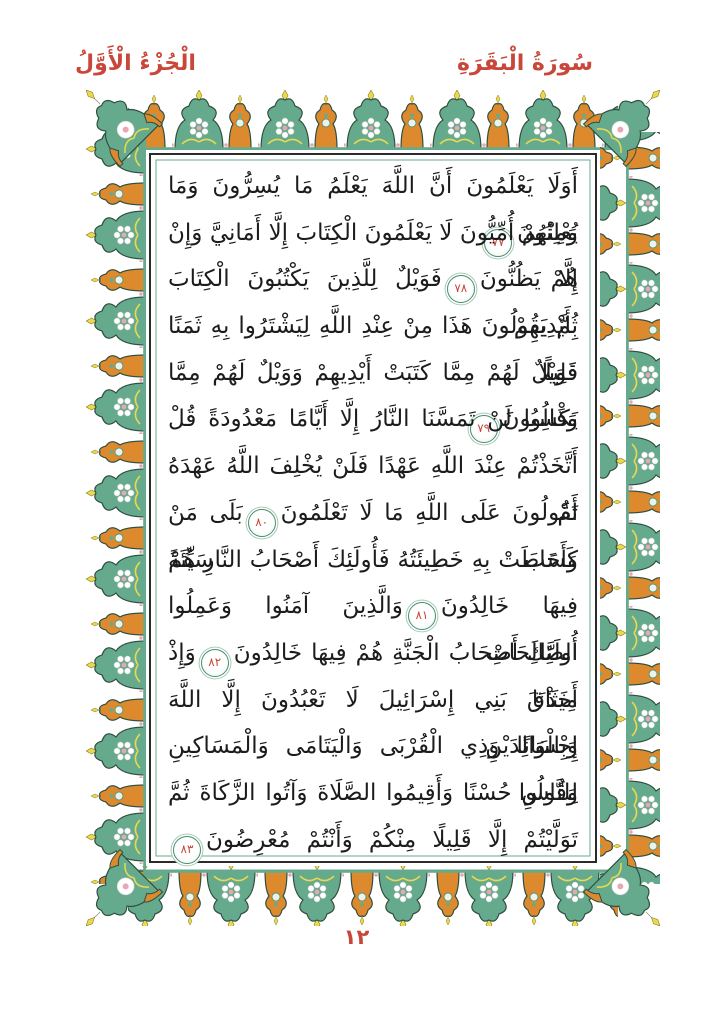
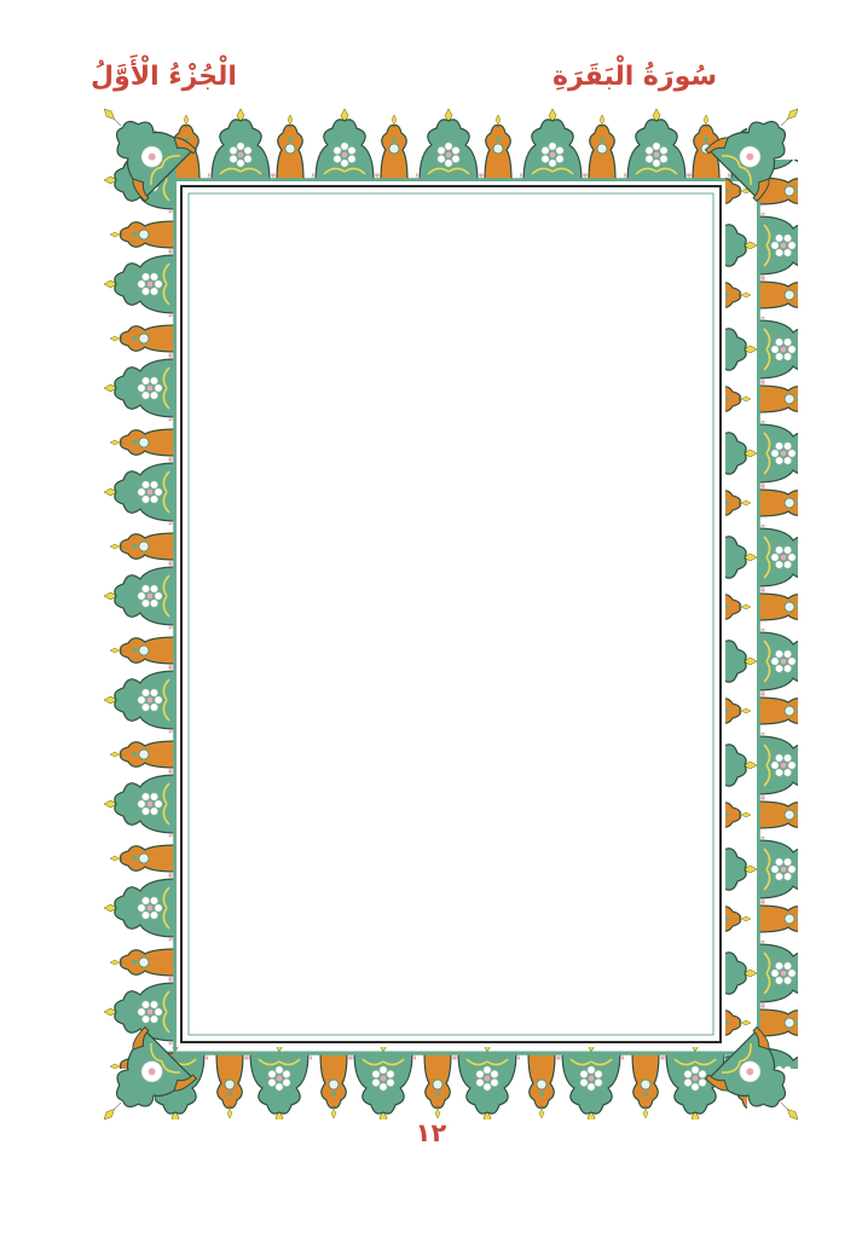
  الْجُزْءُ الْأَوَّلُ
  سُورَةُ الْبَقَرَةِ
- أَوَلَا يَعْلَمُونَ أَنَّ اللَّهَ يَعْلَمُ مَا يُسِرُّونَ وَمَا يُعْلِنُونَ٧٧
- وَمِنْهُمْ أُمِّيُّونَ لَا يَعْلَمُونَ الْكِتَابَ إِلَّا أَمَانِيَّ وَإِنْ هُمْ
- إِلَّا يَظُنُّونَ٧٨فَوَيْلٌ لِلَّذِينَ يَكْتُبُونَ الْكِتَابَ بِأَيْدِيهِمْ
- ثُمَّ يَقُولُونَ هَذَا مِنْ عِنْدِ اللَّهِ لِيَشْتَرُوا بِهِ ثَمَنًا قَلِيلًا
- فَوَيْلٌ لَهُمْ مِمَّا كَتَبَتْ أَيْدِيهِمْ وَوَيْلٌ لَهُمْ مِمَّا يَكْسِبُونَ٧٩
- وَقَالُوا لَنْ تَمَسَّنَا النَّارُ إِلَّا أَيَّامًا مَعْدُودَةً قُلْ
- أَتَّخَذْتُمْ عِنْدَ اللَّهِ عَهْدًا فَلَنْ يُخْلِفَ اللَّهُ عَهْدَهُ أَمْ
- تَقُولُونَ عَلَى اللَّهِ مَا لَا تَعْلَمُونَ٨٠بَلَى مَنْ كَسَبَ سَيِّئَةً
- وَأَحَاطَتْ بِهِ خَطِيئَتُهُ فَأُولَئِكَ أَصْحَابُ النَّارِ هُمْ
- فِيهَا خَالِدُونَ٨١وَالَّذِينَ آمَنُوا وَعَمِلُوا الصَّالِحَاتِ
- أُولَئِكَ أَصْحَابُ الْجَنَّةِ هُمْ فِيهَا خَالِدُونَ٨٢وَإِذْ أَخَذْنَا
- مِيثَاقَ بَنِي إِسْرَائِيلَ لَا تَعْبُدُونَ إِلَّا اللَّهَ وَبِالْوَالِدَيْنِ
- إِحْسَانًا وَذِي الْقُرْبَى وَالْيَتَامَى وَالْمَسَاكِينِ وَقُولُوا
- لِلنَّاسِ حُسْنًا وَأَقِيمُوا الصَّلَاةَ وَآتُوا الزَّكَاةَ ثُمَّ
- تَوَلَّيْتُمْ إِلَّا قَلِيلًا مِنْكُمْ وَأَنْتُمْ مُعْرِضُونَ٨٣
  ١٢
